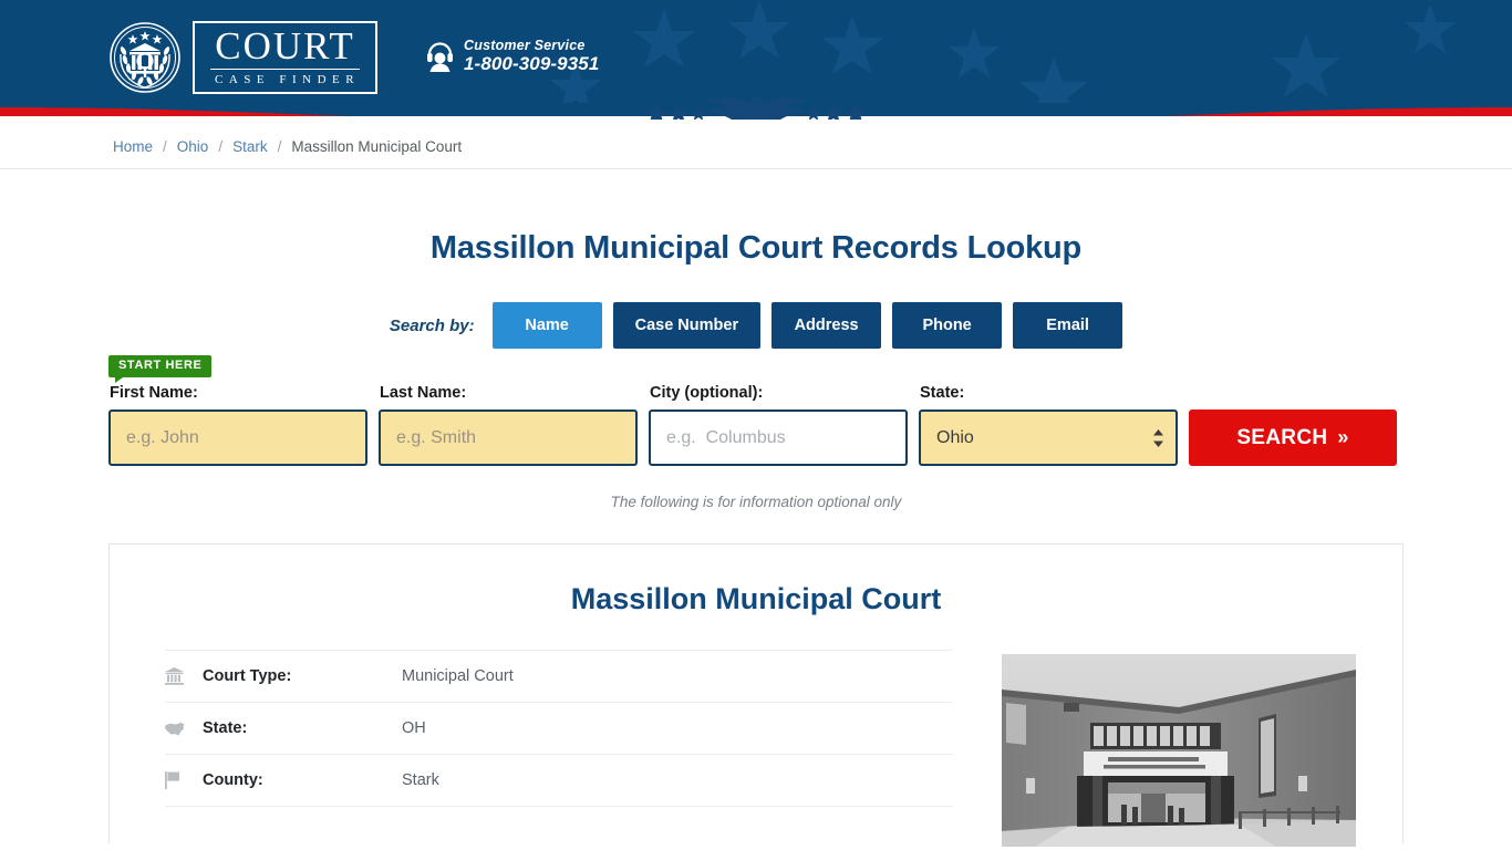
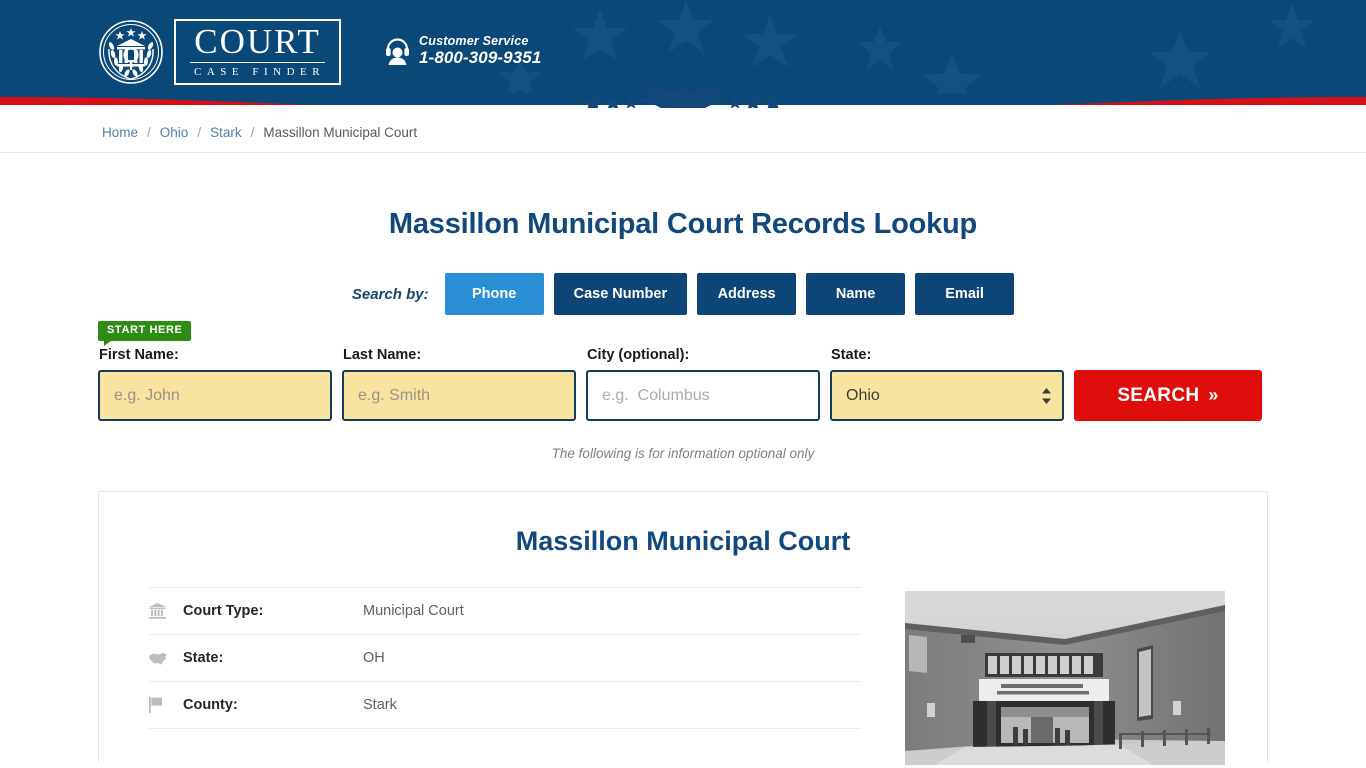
  COURT
  CASE FINDER
  Customer Service
  1-800-309-9351
  Home
  /
  Ohio
  /
  Stark
  /
  Massillon Municipal Court
  Massillon Municipal Court Records Lookup
  Search by:
- Name
+ Phone
  Case Number
  Address
- Phone
+ Name
  Email
  START HERE
  First Name:
  e.g. John
  Last Name:
  e.g. Smith
  City (optional):
  e.g. Columbus
  State:
  Ohio
  SEARCH
  »
  The following is for information optional only
  Massillon Municipal Court
  Court Type:
  Municipal Court
  State:
  OH
  County:
  Stark
